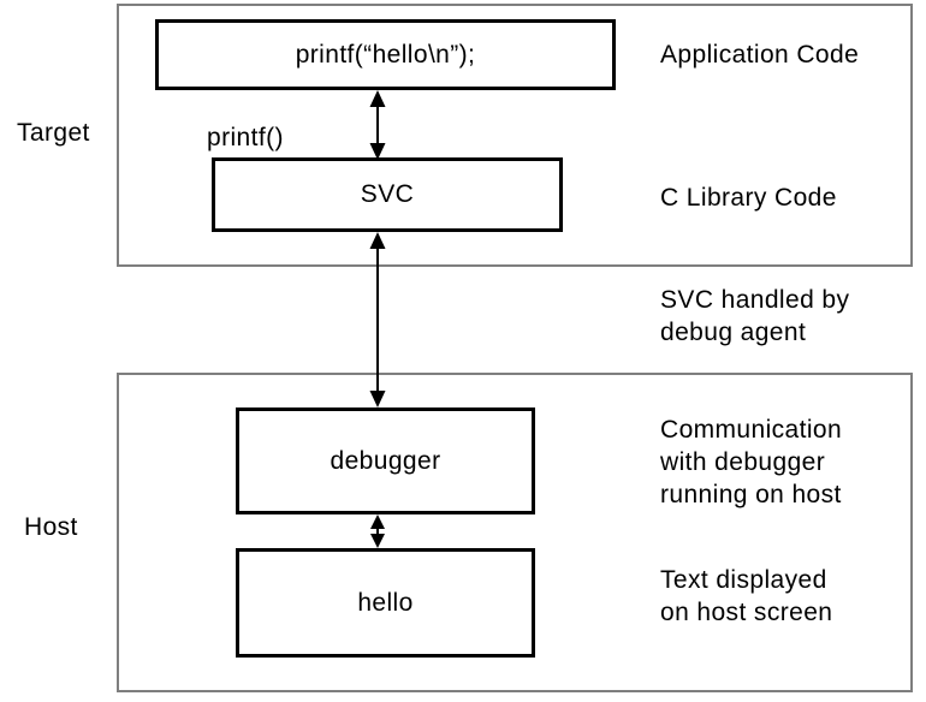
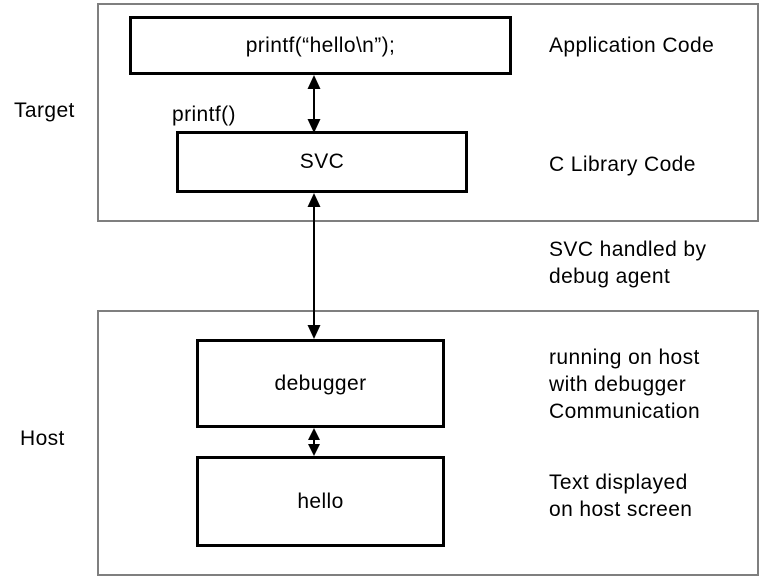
  Target
  Host
  printf(“hello\n”);
  printf()
  SVC
  debugger
  hello
  Application Code
  C Library Code
  SVC handled by
  debug agent
- Communication
+ running on host
  with debugger
- running on host
+ Communication
  Text displayed
  on host screen
